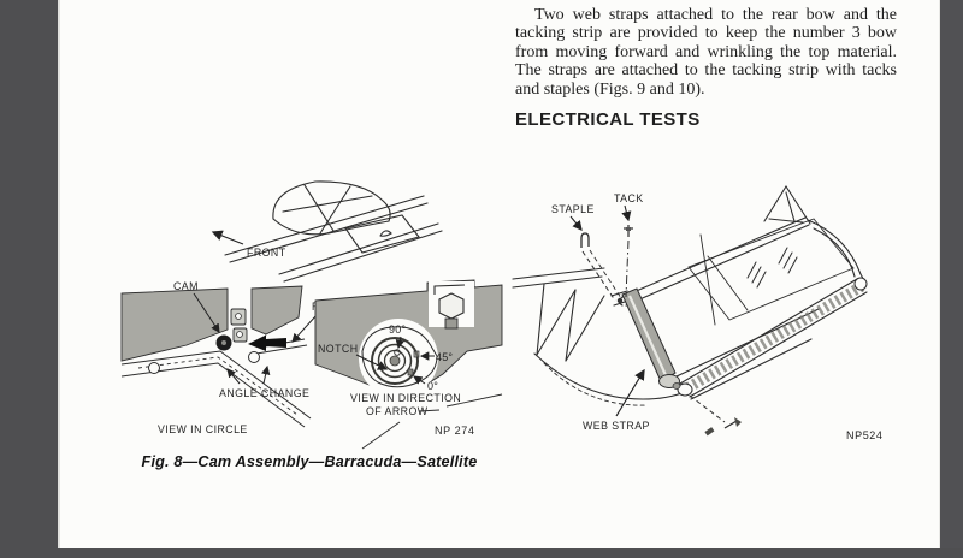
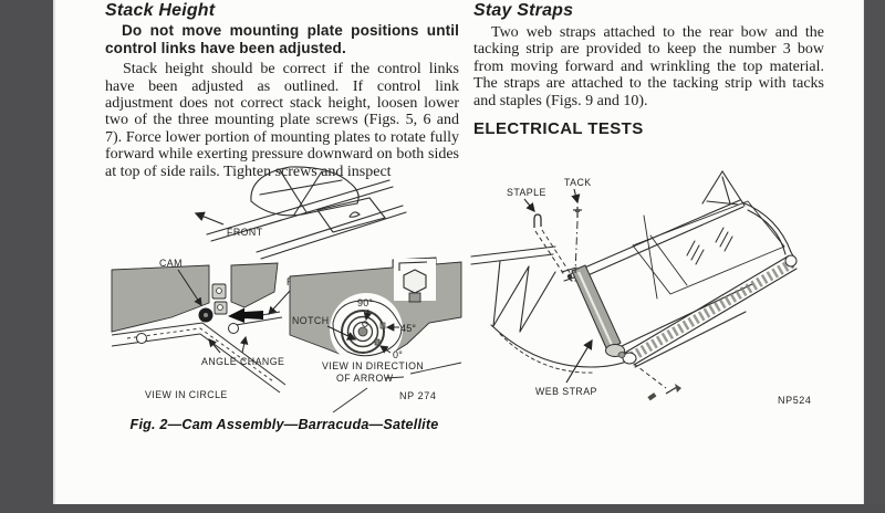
+ Stack Height
+ Do not move mounting plate positions until control links have been adjusted.
+ Stack height should be correct if the control links have been adjusted as outlined. If control link adjustment does not correct stack height, loosen lower two of the three mounting plate screws (Figs. 5, 6 and 7). Force lower portion of mounting plates to rotate fully forward while exerting pressure downward on both sides at top of side rails. Tighten screws and inspect
+ Stay Straps
  Two web straps attached to the rear bow and the tacking strip are provided to keep the number 3 bow from moving forward and wrinkling the top material. The straps are attached to the tacking strip with tacks and staples (Figs. 9 and 10).
  ELECTRICAL TESTS
  FRONT
  CAM
  ANGLE CHANGE
  VIEW IN CIRCLE
  90°
  45°
  0°
  NOTCH
  VIEW IN DIRECTION
  OF ARRO
  NP 274
- Fig. 8—Cam Assembly—Barracuda—Satellite
+ Fig. 2—Cam Assembly—Barracuda—Satellite
  STAPLE
  TACK
  WEB STRAP
  NP524
